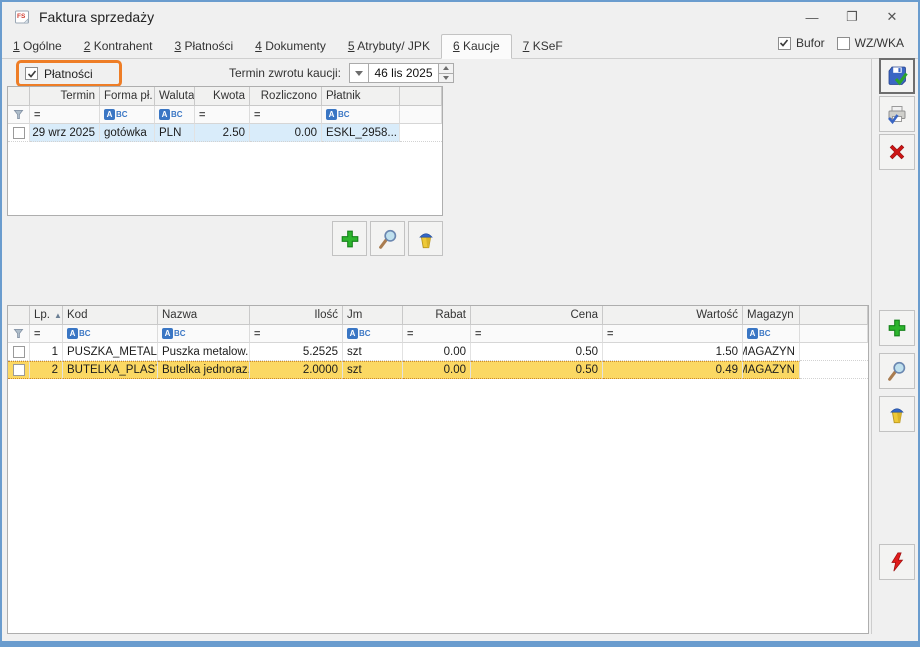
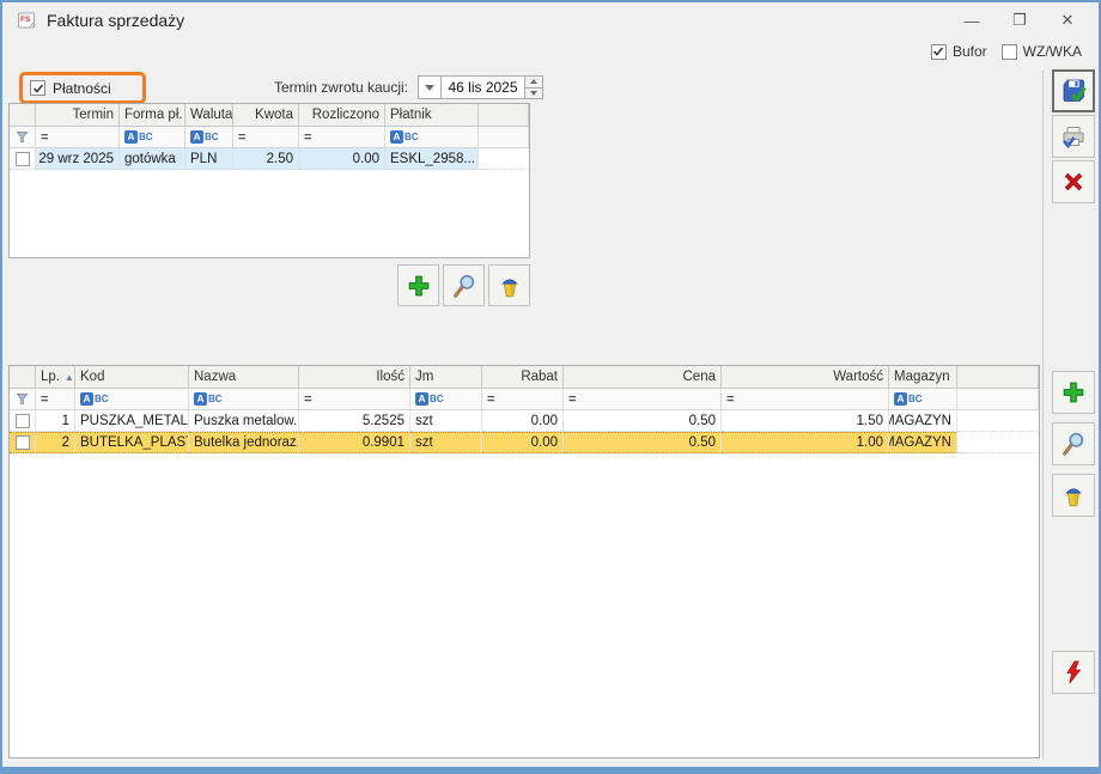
  Faktura sprzedaży
  —
  ❐
  ✕
- 1 Ogólne
- 2 Kontrahent
- 3 Płatności
- 4 Dokumenty
- 5 Atrybuty/ JPK
- 6 Kaucje
- 7 KSeF
  Bufor
  WZ/WKA
  Płatności
  Termin zwrotu kaucji:
  46 lis 2025
  Termin
  Forma pł.
  Waluta
  Kwota
  Rozliczono
  Płatnik
  =
  A
  BC
  A
  BC
  =
  =
  A
  BC
  29 wrz 2025
  gotówka
  PLN
  2.50
  0.00
  ESKL_2958...
  Lp.
  ▲
  Kod
  Nazwa
  Ilość
  Jm
  Rabat
  Cena
  Wartość
  Magazyn
  =
  A
  BC
  A
  BC
  =
  A
  BC
  =
  =
  =
  A
  BC
  1
  PUSZKA_METAL
  Puszka metalow..
  5.2525
  szt
  0.00
  0.50
  1.50
  MAGAZYN
  2
  BUTELKA_PLAS
  Butelka jednoraz
- 2.0000
+ 0.9901
  szt
  0.00
  0.50
- 0.49
+ 1.00
  MAGAZYN
